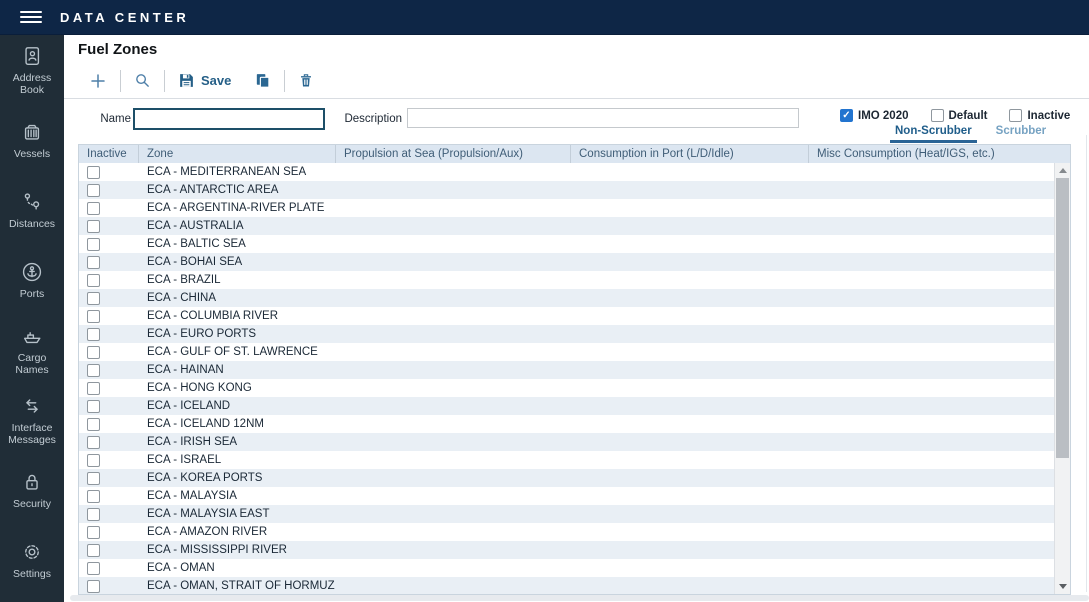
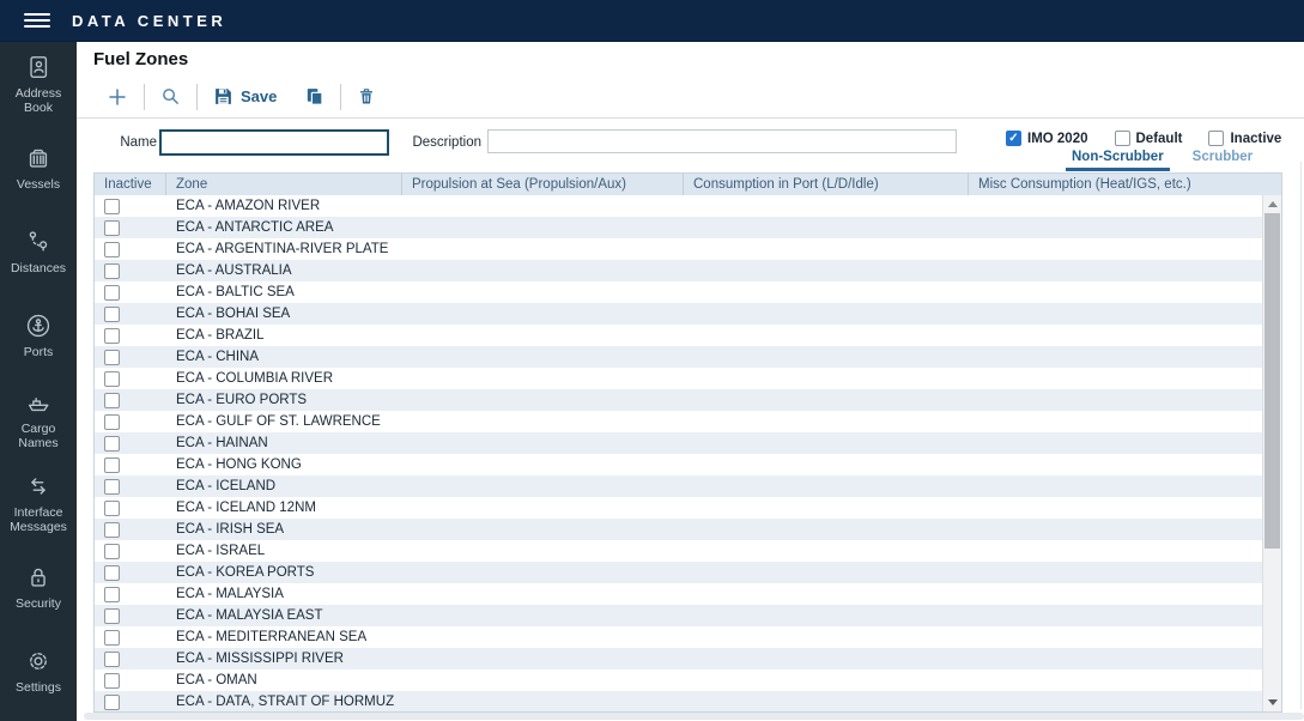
  DATA CENTER
  Address Book
  Vessels
  Distances
  Ports
  Cargo Names
  Interface Messages
  Security
  Settings
  Fuel Zones
  Save
  Name
  Description
  IMO 2020
  Default
  Inactive
  Non-Scrubber
  Scrubber
  Inactive
  Zone
  Propulsion at Sea (Propulsion/Aux)
  Consumption in Port (L/D/Idle)
  Misc Consumption (Heat/IGS, etc.)
- ECA - MEDITERRANEAN SEA
+ ECA - AMAZON RIVER
  ECA - ANTARCTIC AREA
  ECA - ARGENTINA-RIVER PLATE
  ECA - AUSTRALIA
  ECA - BALTIC SEA
  ECA - BOHAI SEA
  ECA - BRAZIL
  ECA - CHINA
  ECA - COLUMBIA RIVER
  ECA - EURO PORTS
  ECA - GULF OF ST. LAWRENCE
  ECA - HAINAN
  ECA - HONG KONG
  ECA - ICELAND
  ECA - ICELAND 12NM
  ECA - IRISH SEA
  ECA - ISRAEL
  ECA - KOREA PORTS
  ECA - MALAYSIA
  ECA - MALAYSIA EAST
- ECA - AMAZON RIVER
+ ECA - MEDITERRANEAN SEA
  ECA - MISSISSIPPI RIVER
  ECA - OMAN
- ECA - OMAN, STRAIT OF HORMUZ
+ ECA - DATA, STRAIT OF HORMUZ
